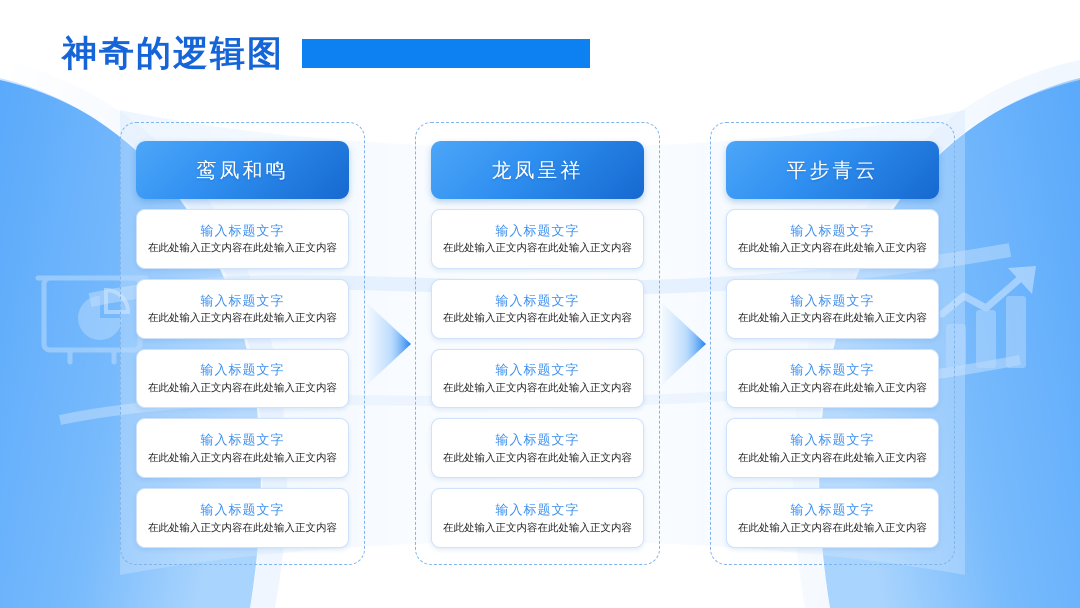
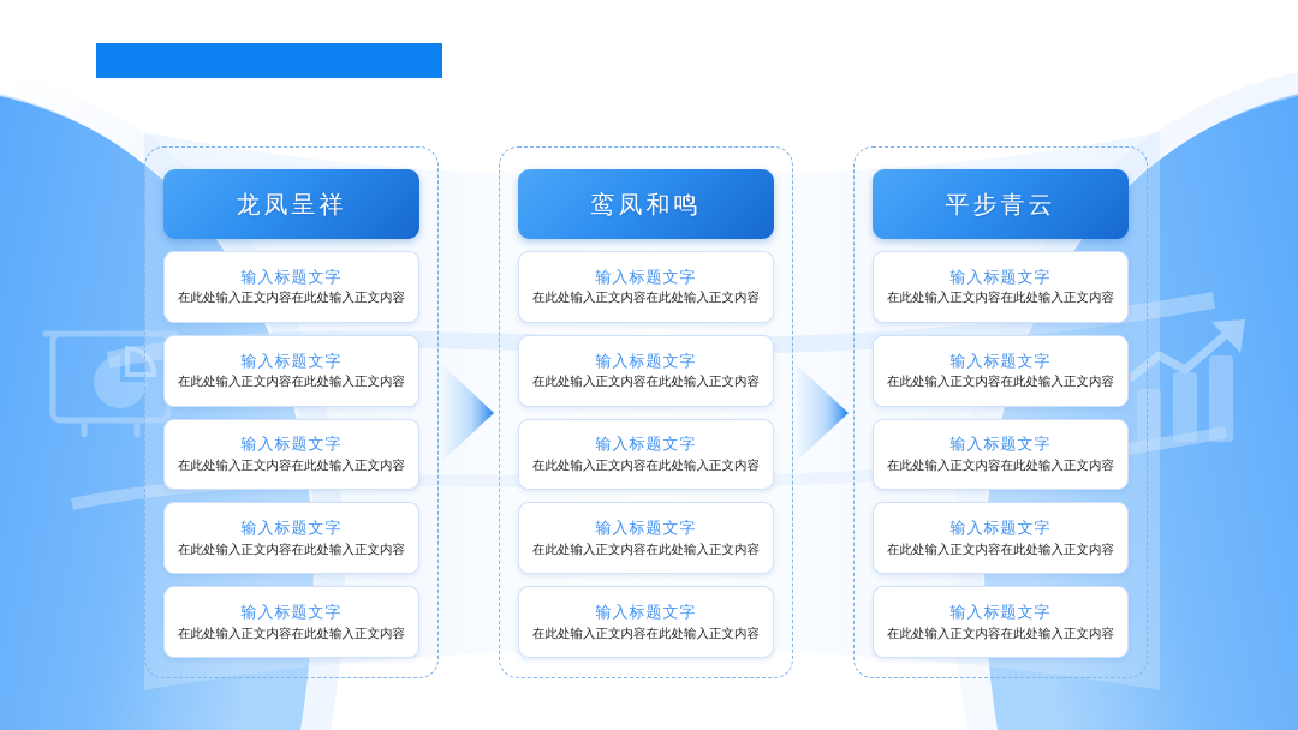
- 神奇的逻辑图
- 鸾凤和鸣
+ 龙凤呈祥
  输入标题文字
  在此处输入正文内容在此处输入正文内容
  输入标题文字
  在此处输入正文内容在此处输入正文内容
  输入标题文字
  在此处输入正文内容在此处输入正文内容
  输入标题文字
  在此处输入正文内容在此处输入正文内容
  输入标题文字
  在此处输入正文内容在此处输入正文内容
- 龙凤呈祥
+ 鸾凤和鸣
  输入标题文字
  在此处输入正文内容在此处输入正文内容
  输入标题文字
  在此处输入正文内容在此处输入正文内容
  输入标题文字
  在此处输入正文内容在此处输入正文内容
  输入标题文字
  在此处输入正文内容在此处输入正文内容
  输入标题文字
  在此处输入正文内容在此处输入正文内容
  平步青云
  输入标题文字
  在此处输入正文内容在此处输入正文内容
  输入标题文字
  在此处输入正文内容在此处输入正文内容
  输入标题文字
  在此处输入正文内容在此处输入正文内容
  输入标题文字
  在此处输入正文内容在此处输入正文内容
  输入标题文字
  在此处输入正文内容在此处输入正文内容
